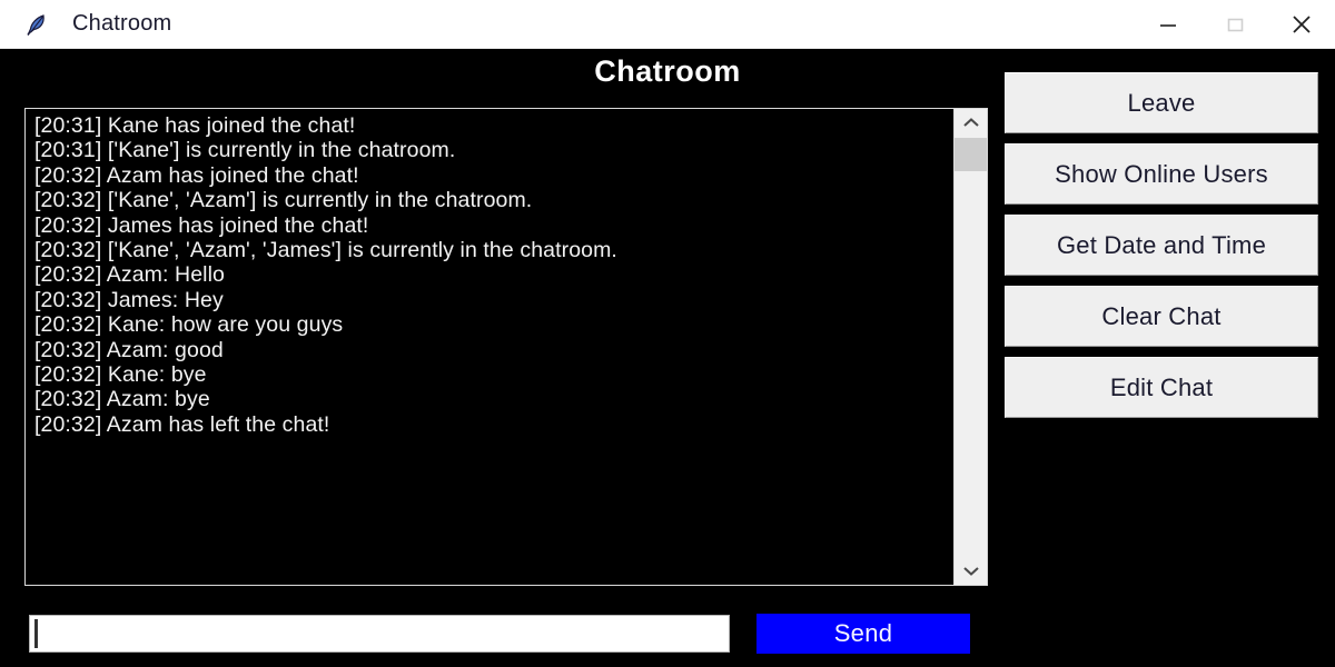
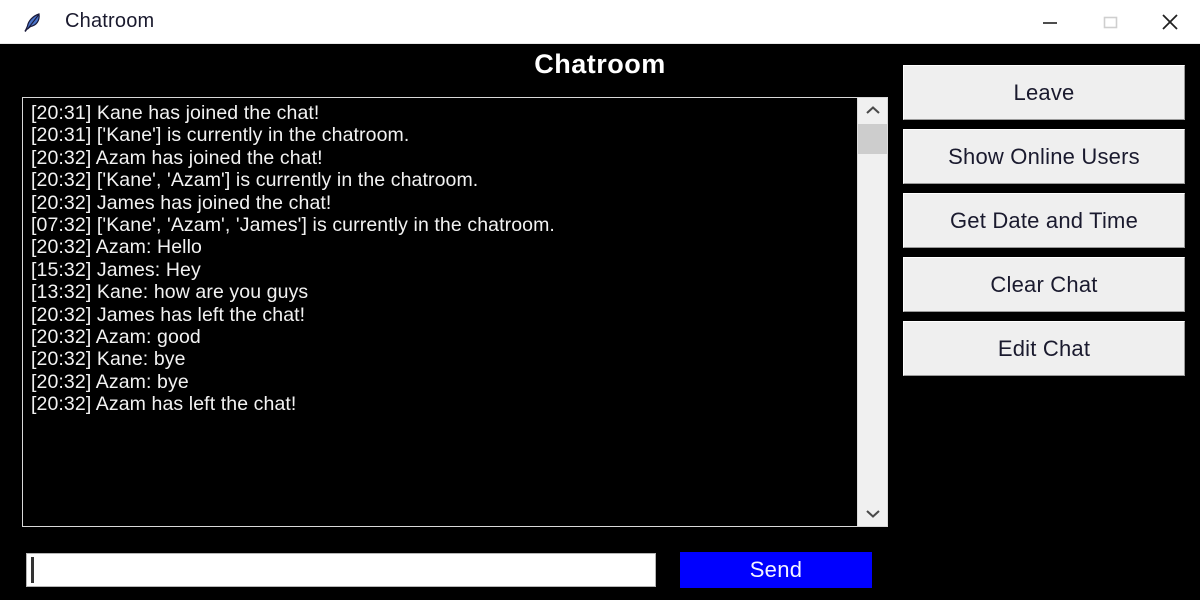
  Chatroom
  Chatroom
  [20:31] Kane has joined the chat!
  [20:31] ['Kane'] is currently in the chatroom.
  [20:32] Azam has joined the chat!
  [20:32] ['Kane', 'Azam'] is currently in the chatroom.
  [20:32] James has joined the chat!
- [20:32] ['Kane', 'Azam', 'James'] is currently in the chatroom.
+ [07:32] ['Kane', 'Azam', 'James'] is currently in the chatroom.
  [20:32] Azam: Hello
- [20:32] James: Hey
+ [15:32] James: Hey
- [20:32] Kane: how are you guys
+ [13:32] Kane: how are you guys
+ [20:32] James has left the chat!
  [20:32] Azam: good
  [20:32] Kane: bye
  [20:32] Azam: bye
  [20:32] Azam has left the chat!
  Leave
  Show Online Users
  Get Date and Time
  Clear Chat
  Edit Chat
  Send
